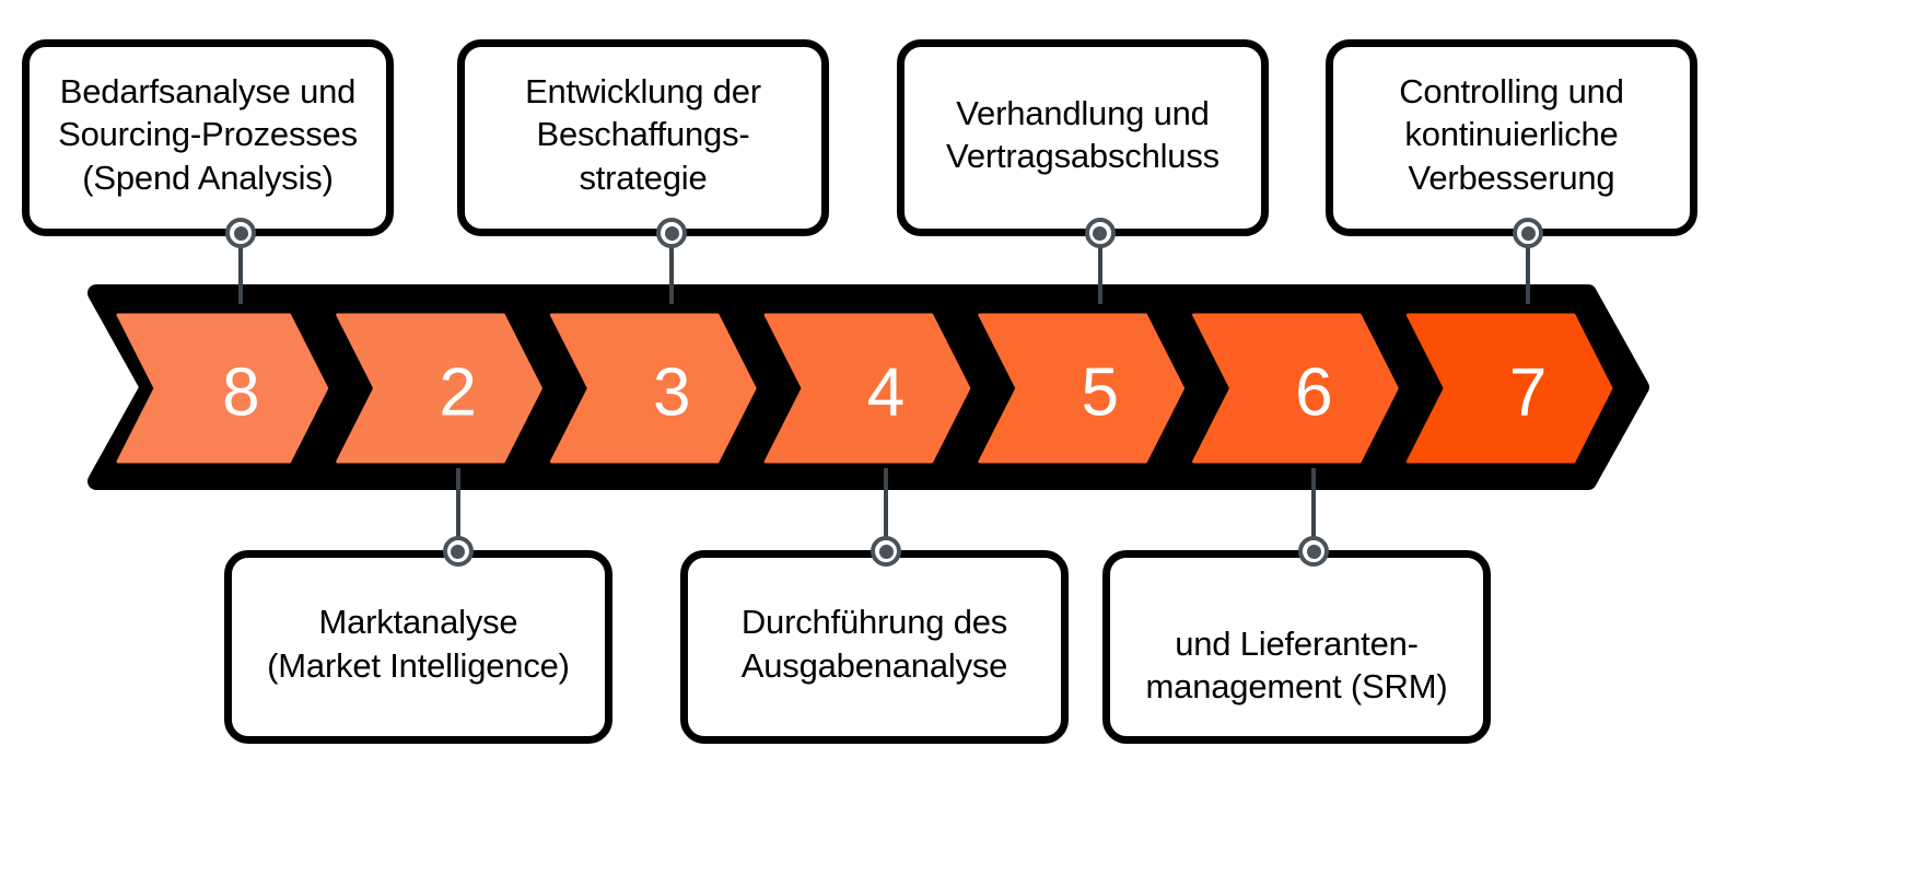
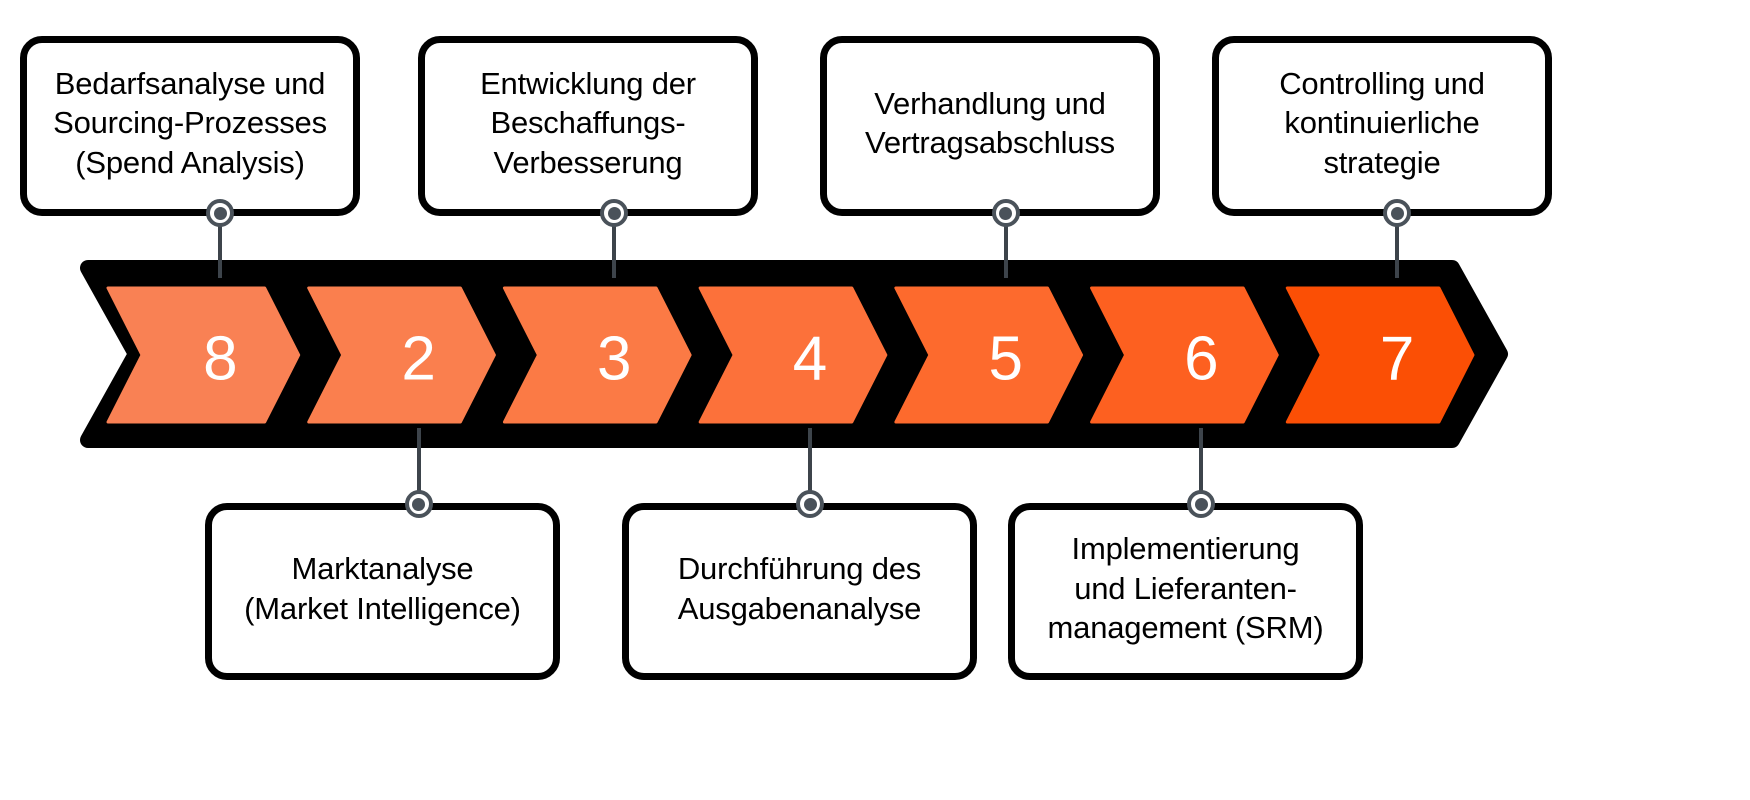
  8
  2
  3
  4
  5
  6
  7
  Bedarfsanalyse und
  Sourcing-Prozesses
  (Spend Analysis)
  Marktanalyse
  (Market Intelligence)
  Entwicklung der
  Beschaffungs-
- strategie
+ Verbesserung
  Durchführung des
  Ausgabenanalyse
  Verhandlung und
  Vertragsabschluss
+ Implementierung
  und Lieferanten-
  management (SRM)
  Controlling und
  kontinuierliche
- Verbesserung
+ strategie
